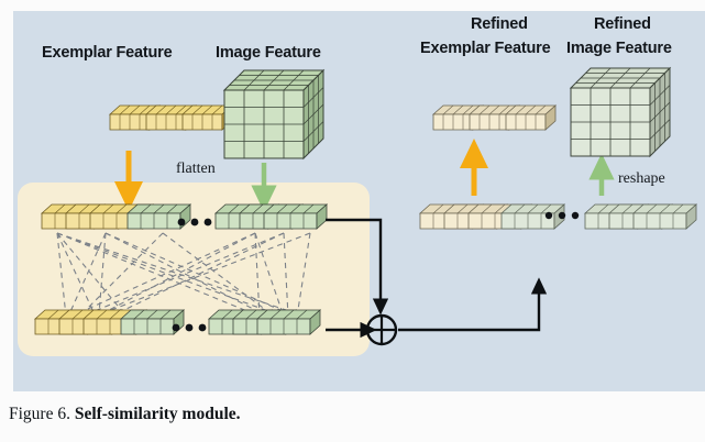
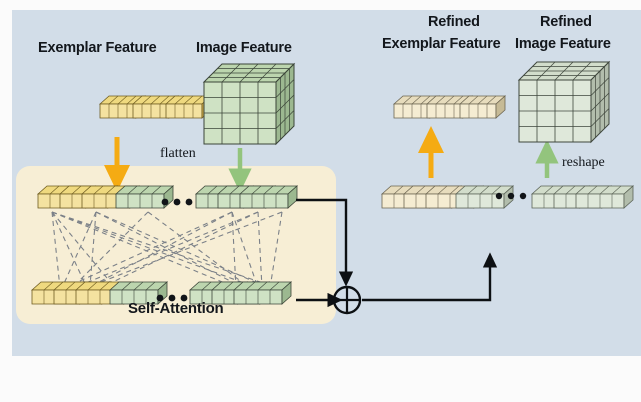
  Exemplar Feature
  Image Feature
  Refined
  Exemplar Feature
  Refined
  Image Feature
+ Self-Attention
  flatten
  reshape
- Figure 6. Self-similarity module.
